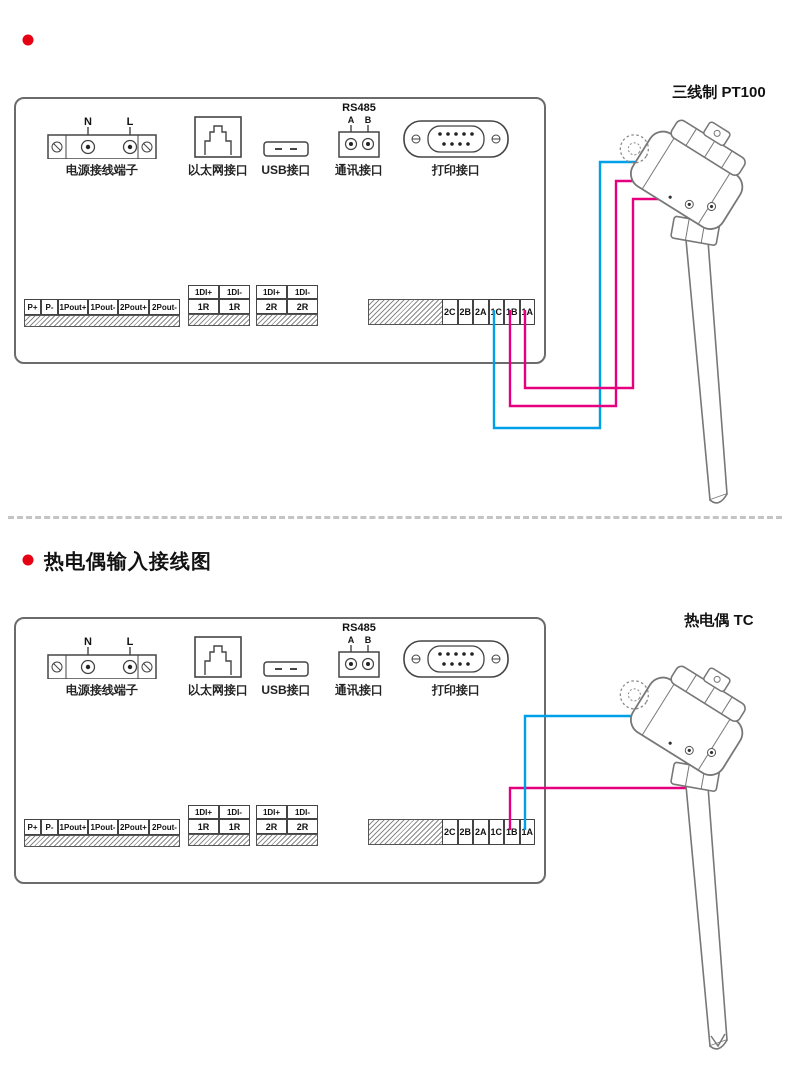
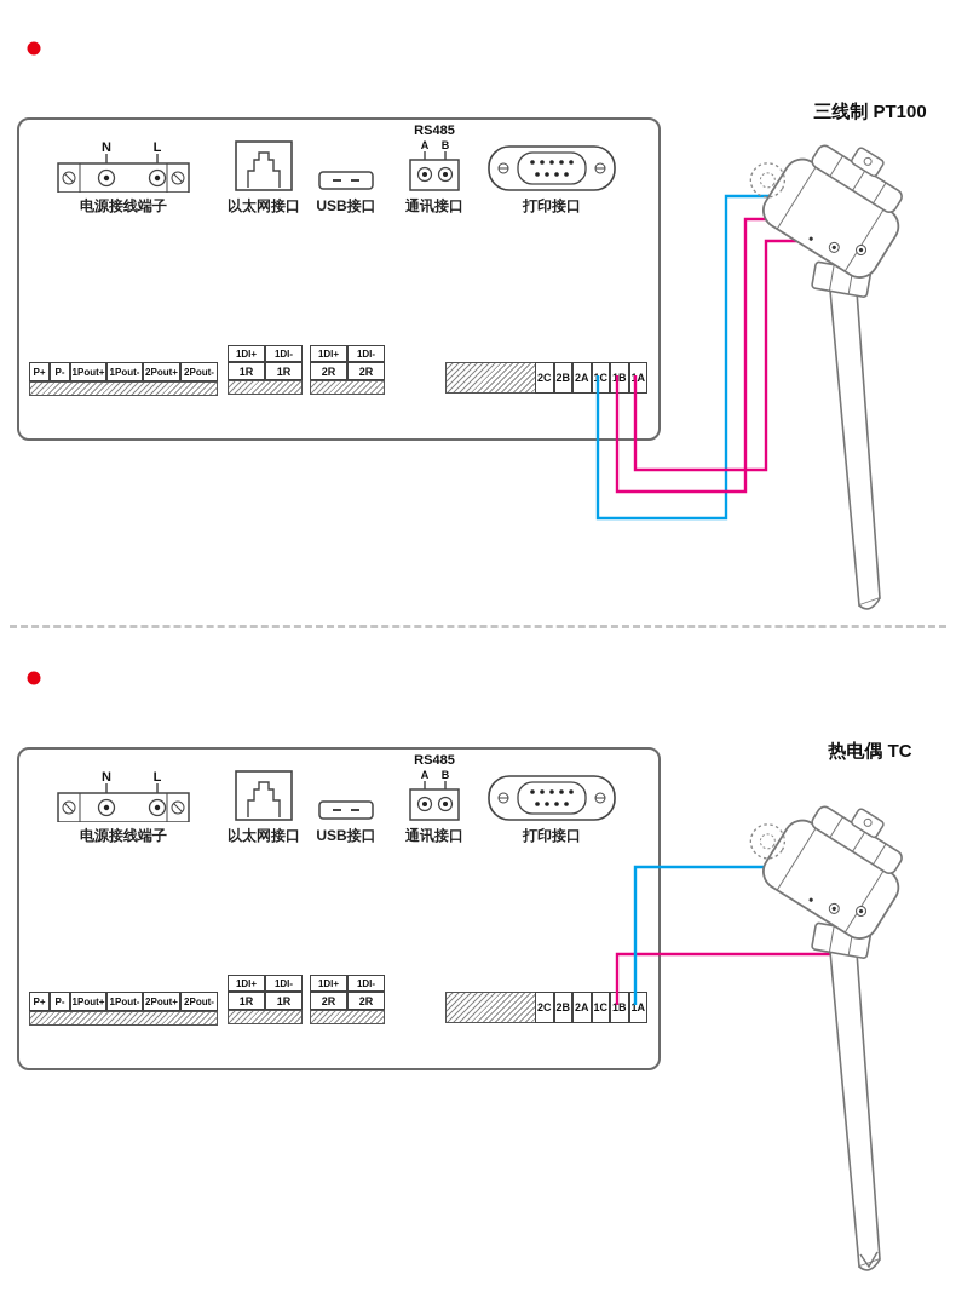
  三线制 PT100
  N
  L
  电源接线端子
  以太网接口
  USB接口
  RS485
  A
  B
  通讯接口
  打印接口
  P+
  P-
  1Pout+
  1Pout-
  2Pout+
  2Pout-
  1DI+
  1DI-
  1R
  1R
  1DI+
  1DI-
  2R
  2R
  2C
  2B
  2A
  1B
- 热电偶输入接线图
  热电偶 TC
  N
  L
  电源接线端子
  以太网接口
  USB接口
  RS485
  A
  B
  通讯接口
  打印接口
  P+
  P-
  1Pout+
  1Pout-
  2Pout+
  2Pout-
  1DI+
  1DI-
  1R
  1R
  1DI+
  1DI-
  2R
  2R
  2C
  2B
  2A
  1C
  1B
  1A
